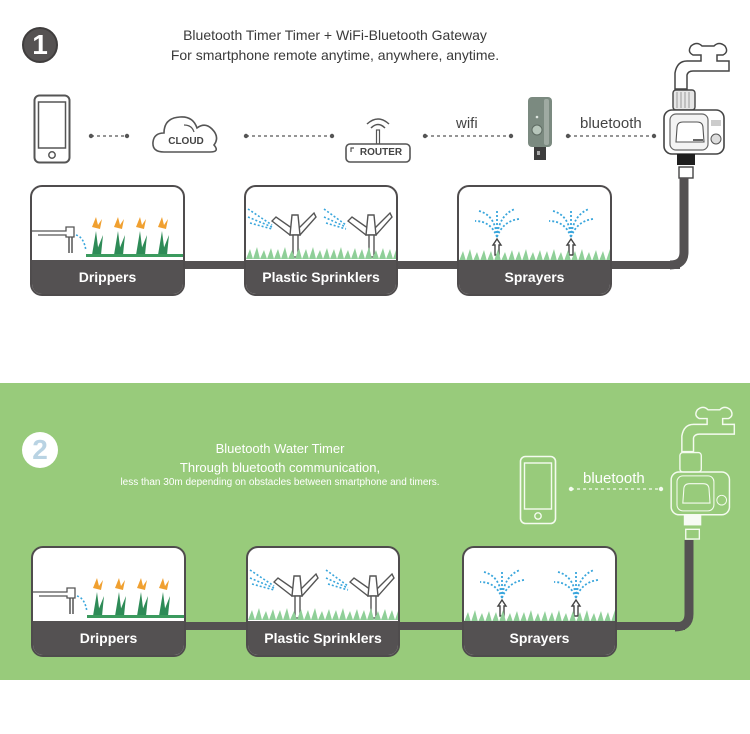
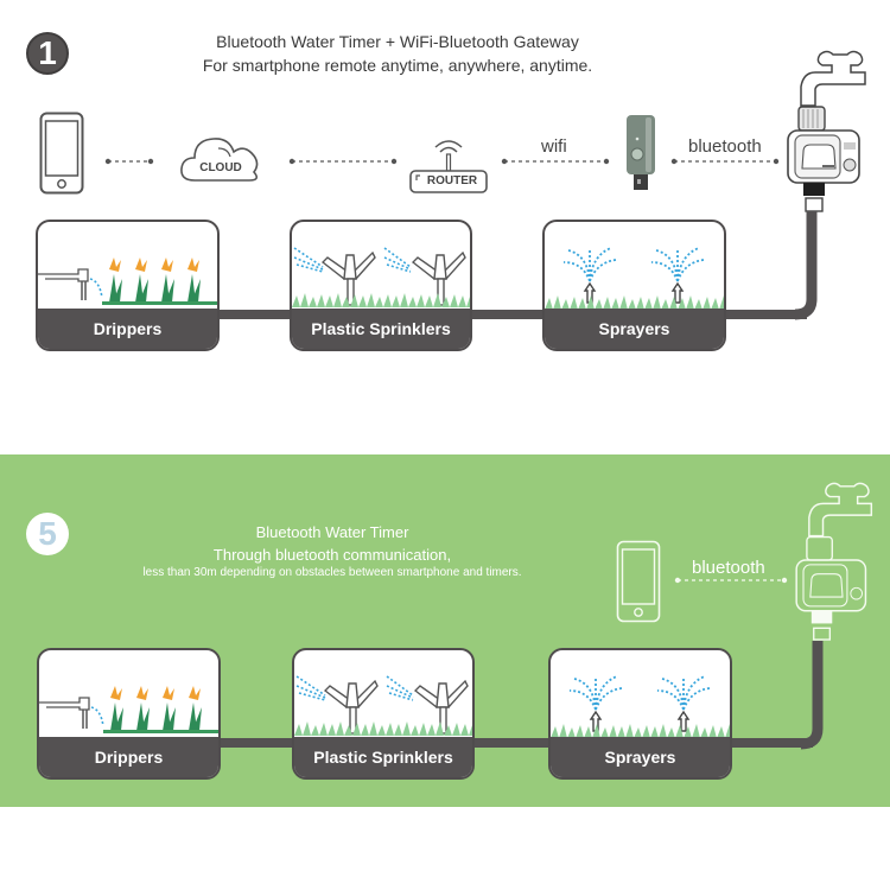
  1
- Bluetooth Timer Timer + WiFi-Bluetooth Gateway
+ Bluetooth Water Timer + WiFi-Bluetooth Gateway
  For smartphone remote anytime, anywhere, anytime.
  CLOUD
  ROUTER
  wifi
  bluetooth
  Drippers
  Plastic Sprinklers
  Sprayers
- 2
+ 5
  Bluetooth Water Timer
  Through bluetooth communication,
  less than 30m depending on obstacles between smartphone and timers.
  bluetooth
  Drippers
  Plastic Sprinklers
  Sprayers
